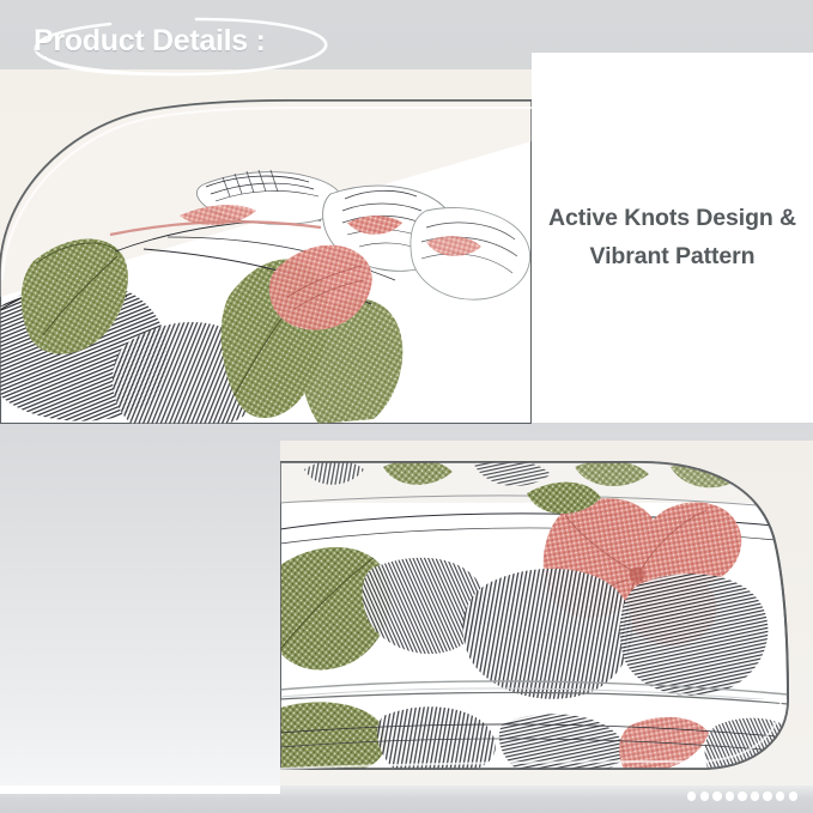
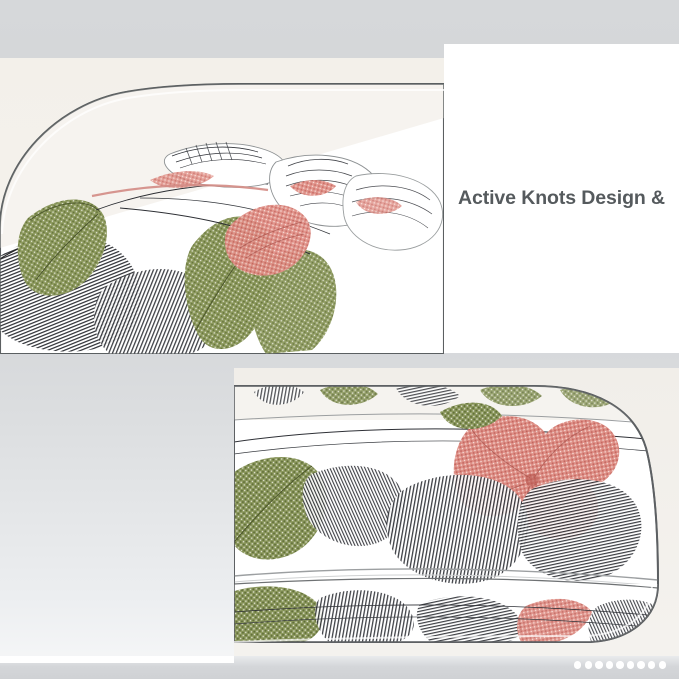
  Active Knots Design &
- Vibrant Pattern
- Product Details :
